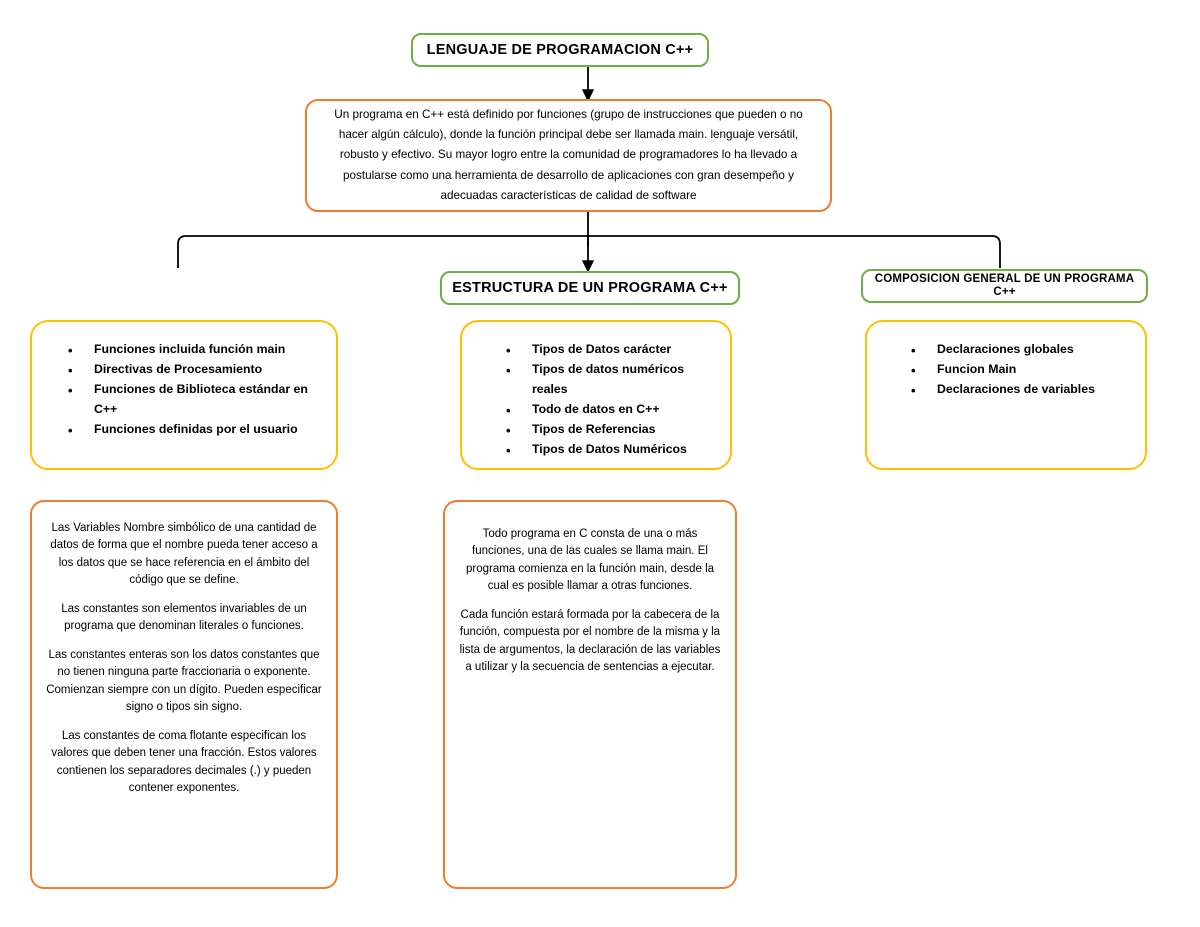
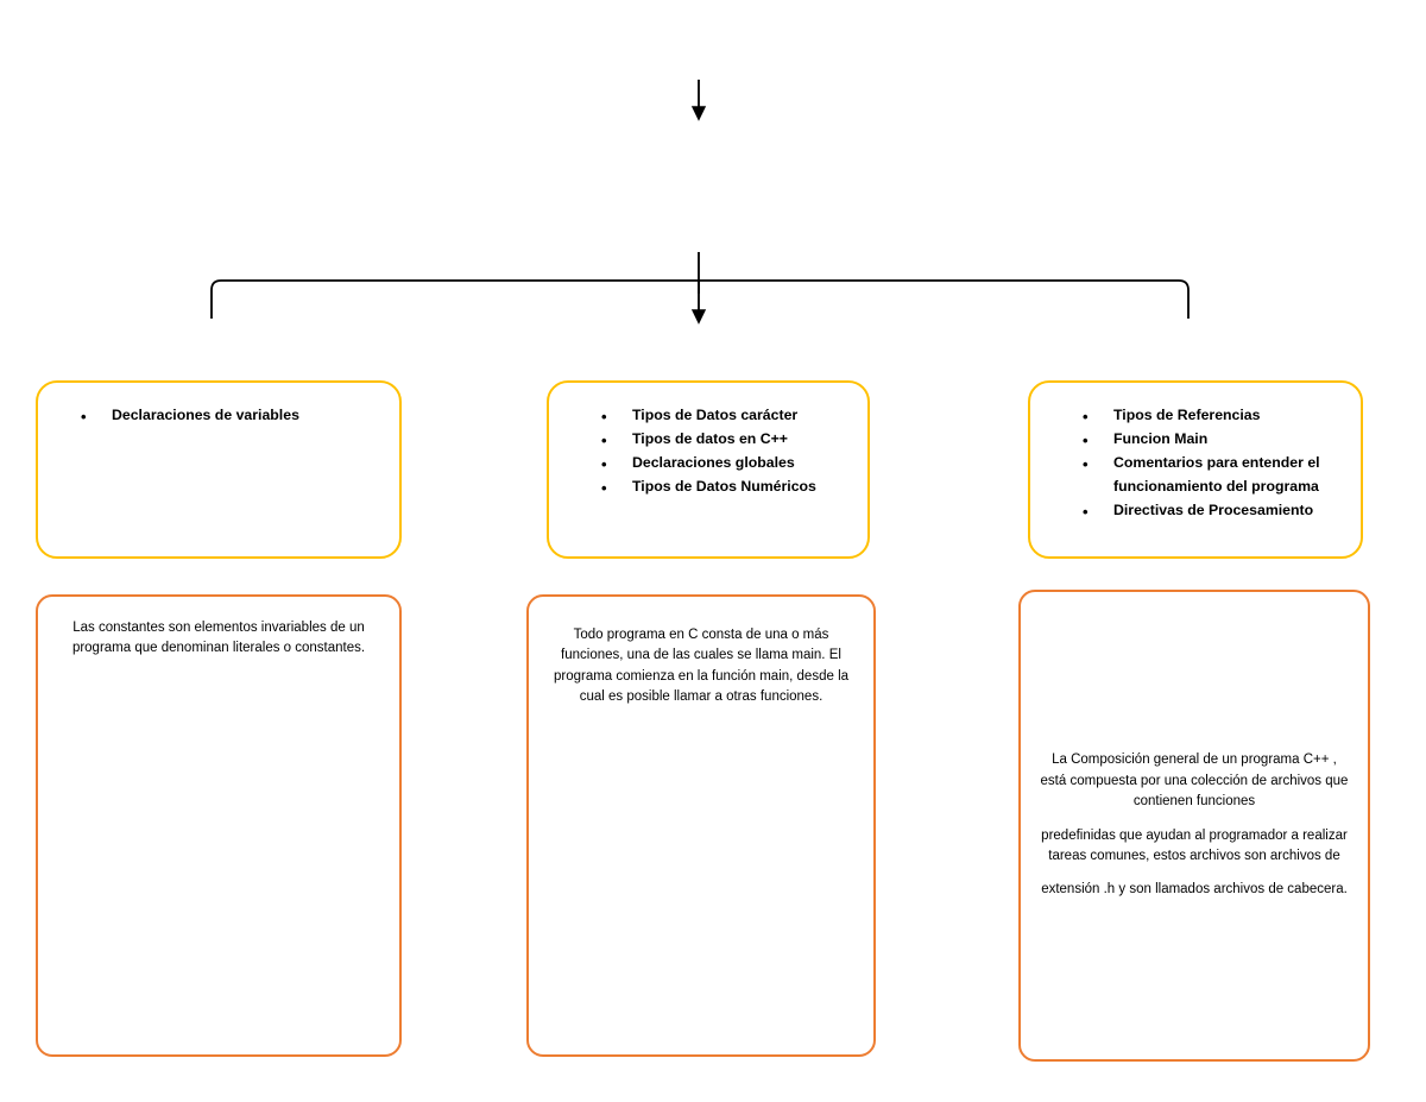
- LENGUAJE DE PROGRAMACION C++
- Un programa en C++ está definido por funciones (grupo de instrucciones que pueden o no hacer algún cálculo), donde la función principal debe ser llamada main. lenguaje versátil, robusto y efectivo. Su mayor logro entre la comunidad de programadores lo ha llevado a postularse como una herramienta de desarrollo de aplicaciones con gran desempeño y adecuadas características de calidad de software
- Funciones incluida función main
- Directivas de Procesamiento
+ Declaraciones de variables
- Funciones de Biblioteca estándar en C++
- Funciones definidas por el usuario
- Las Variables Nombre simbólico de una cantidad de datos de forma que el nombre pueda tener acceso a los datos que se hace referencia en el ámbito del código que se define.
- Las constantes son elementos invariables de un programa que denominan literales o funciones.
+ Las constantes son elementos invariables de un programa que denominan literales o constantes.
- Las constantes enteras son los datos constantes que no tienen ninguna parte fraccionaria o exponente. Comienzan siempre con un dígito. Pueden especificar signo o tipos sin signo.
- Las constantes de coma flotante especifican los valores que deben tener una fracción. Estos valores contienen los separadores decimales (.) y pueden contener exponentes.
- ESTRUCTURA DE UN PROGRAMA C++
  Tipos de Datos carácter
- Tipos de datos numéricos reales
- Todo de datos en C++
+ Tipos de datos en C++
- Tipos de Referencias
+ Declaraciones globales
  Tipos de Datos Numéricos
  Todo programa en C consta de una o más funciones, una de las cuales se llama main. El programa comienza en la función main, desde la cual es posible llamar a otras funciones.
- Cada función estará formada por la cabecera de la función, compuesta por el nombre de la misma y la lista de argumentos, la declaración de las variables a utilizar y la secuencia de sentencias a ejecutar.
- COMPOSICION GENERAL DE UN PROGRAMA C++
- Declaraciones globales
+ Tipos de Referencias
  Funcion Main
+ Comentarios para entender el funcionamiento del programa
- Declaraciones de variables
+ Directivas de Procesamiento
+ La Composición general de un programa C++ , está compuesta por una colección de archivos que contienen funciones
+ predefinidas que ayudan al programador a realizar tareas comunes, estos archivos son archivos de
+ extensión .h y son llamados archivos de cabecera.
